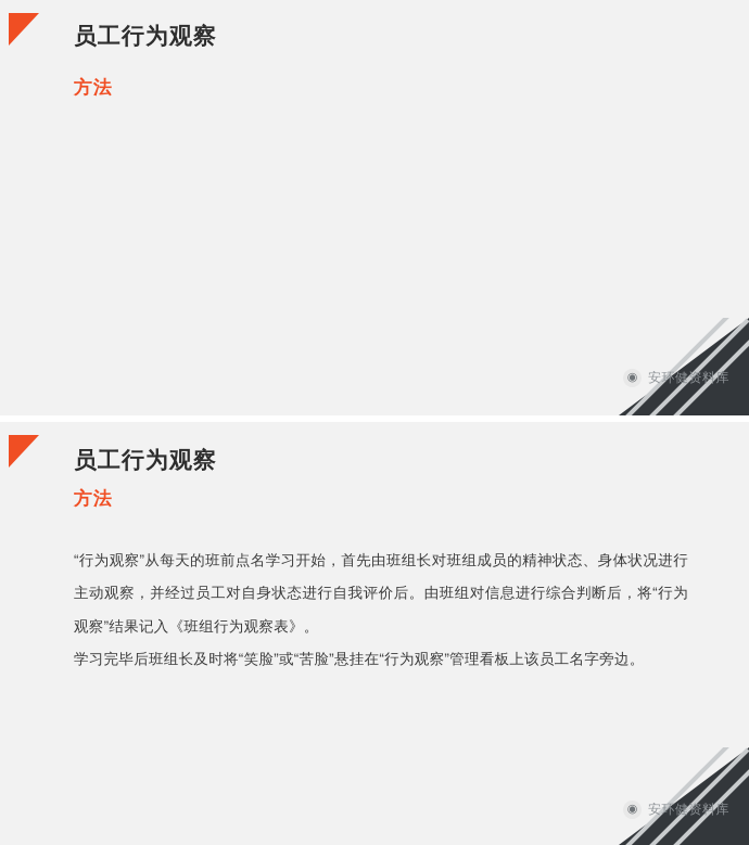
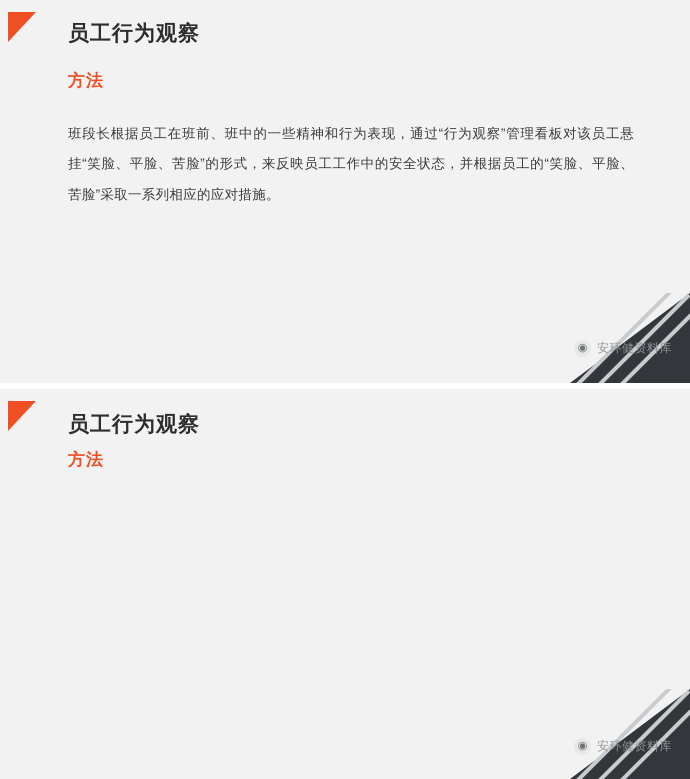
  员工行为观察
  方法
+ 班段长根据员工在班前、班中的一些精神和行为表现，通过“行为观察”管理看板对该员工悬挂“笑脸、平脸、苦脸”的形式，来反映员工工作中的安全状态，并根据员工的“笑脸、平脸、苦脸”采取一系列相应的应对措施。
  ◉
  安环健资料库
  员工行为观察
  方法
- “行为观察”从每天的班前点名学习开始，首先由班组长对班组成员的精神状态、身体状况进行主动观察，并经过员工对自身状态进行自我评价后。由班组对信息进行综合判断后，将“行为观察”结果记入《班组行为观察表》。
- 学习完毕后班组长及时将“笑脸”或“苦脸”悬挂在“行为观察”管理看板上该员工名字旁边。
  ◉
  安环健资料库
